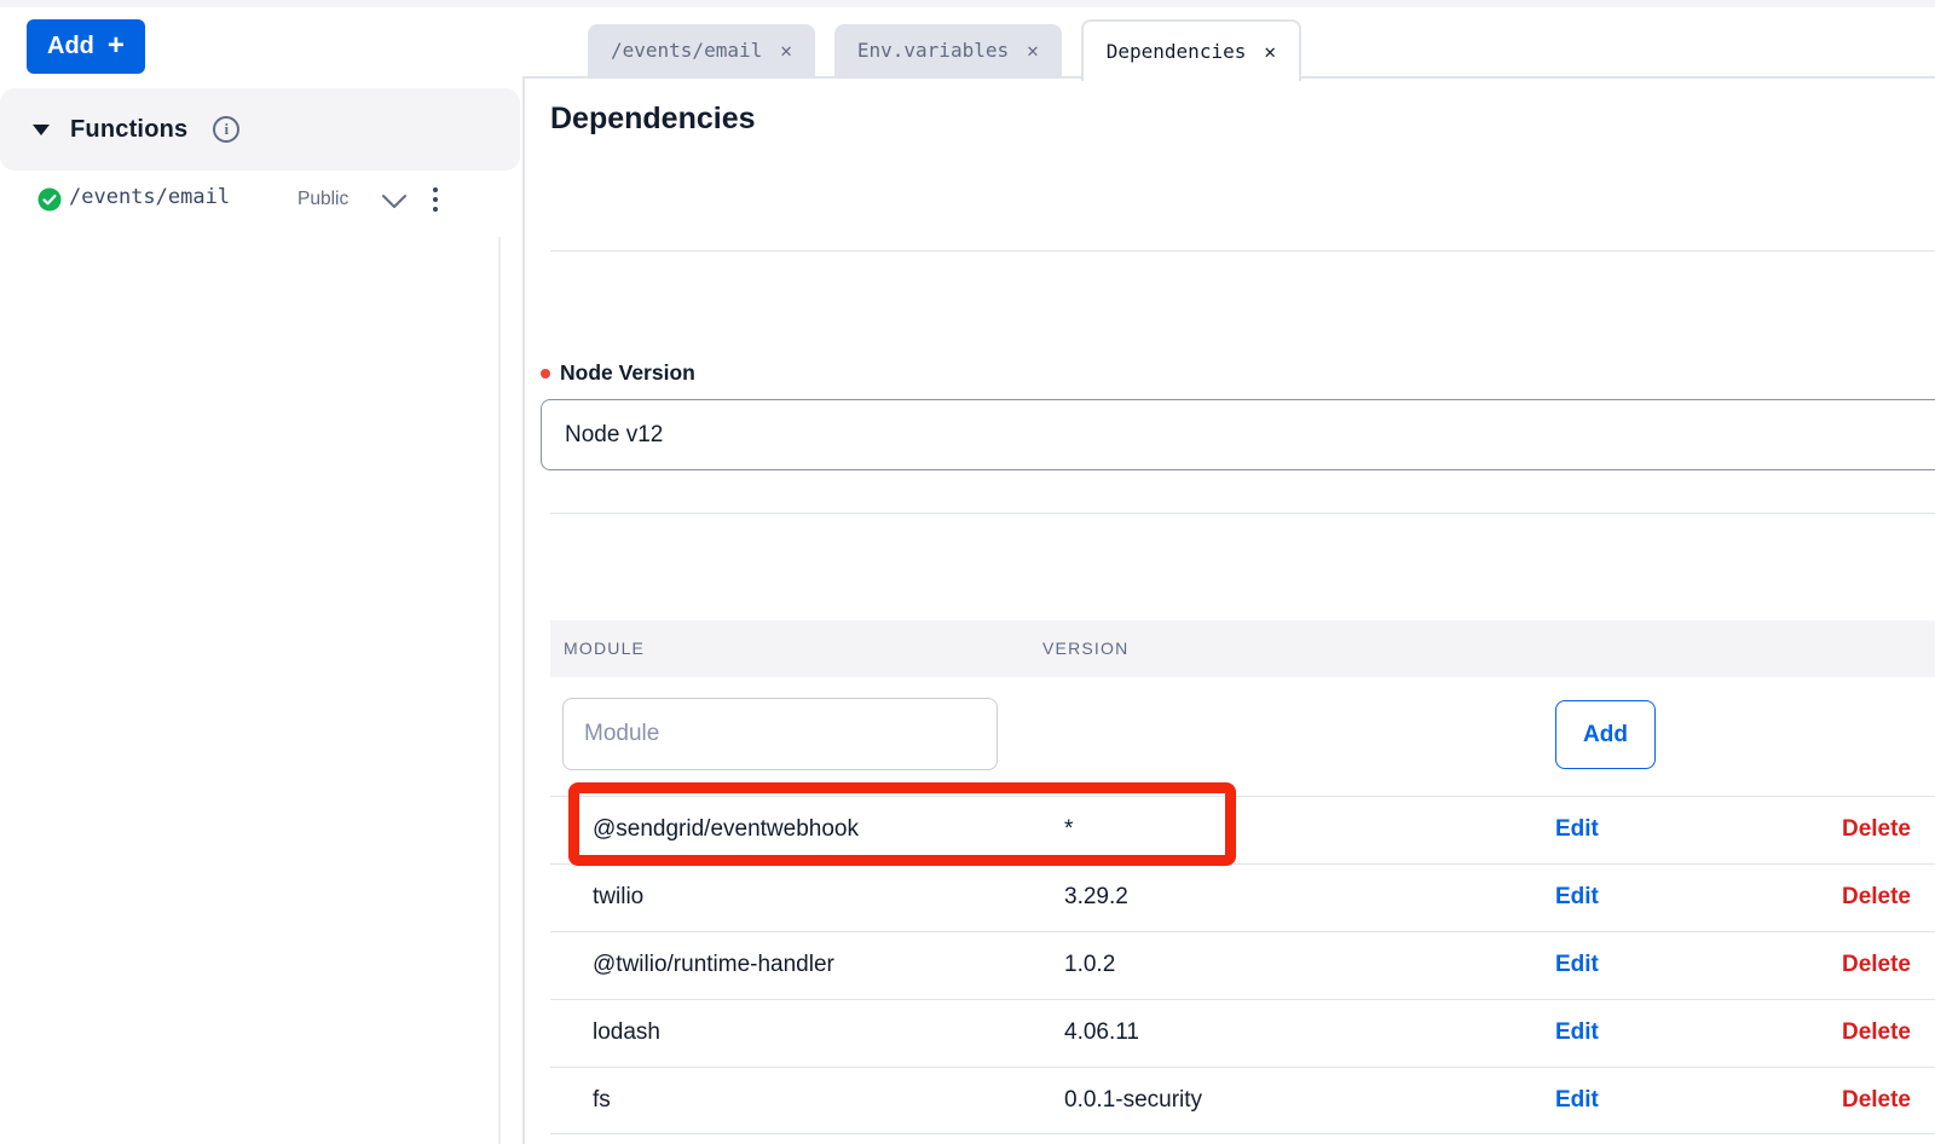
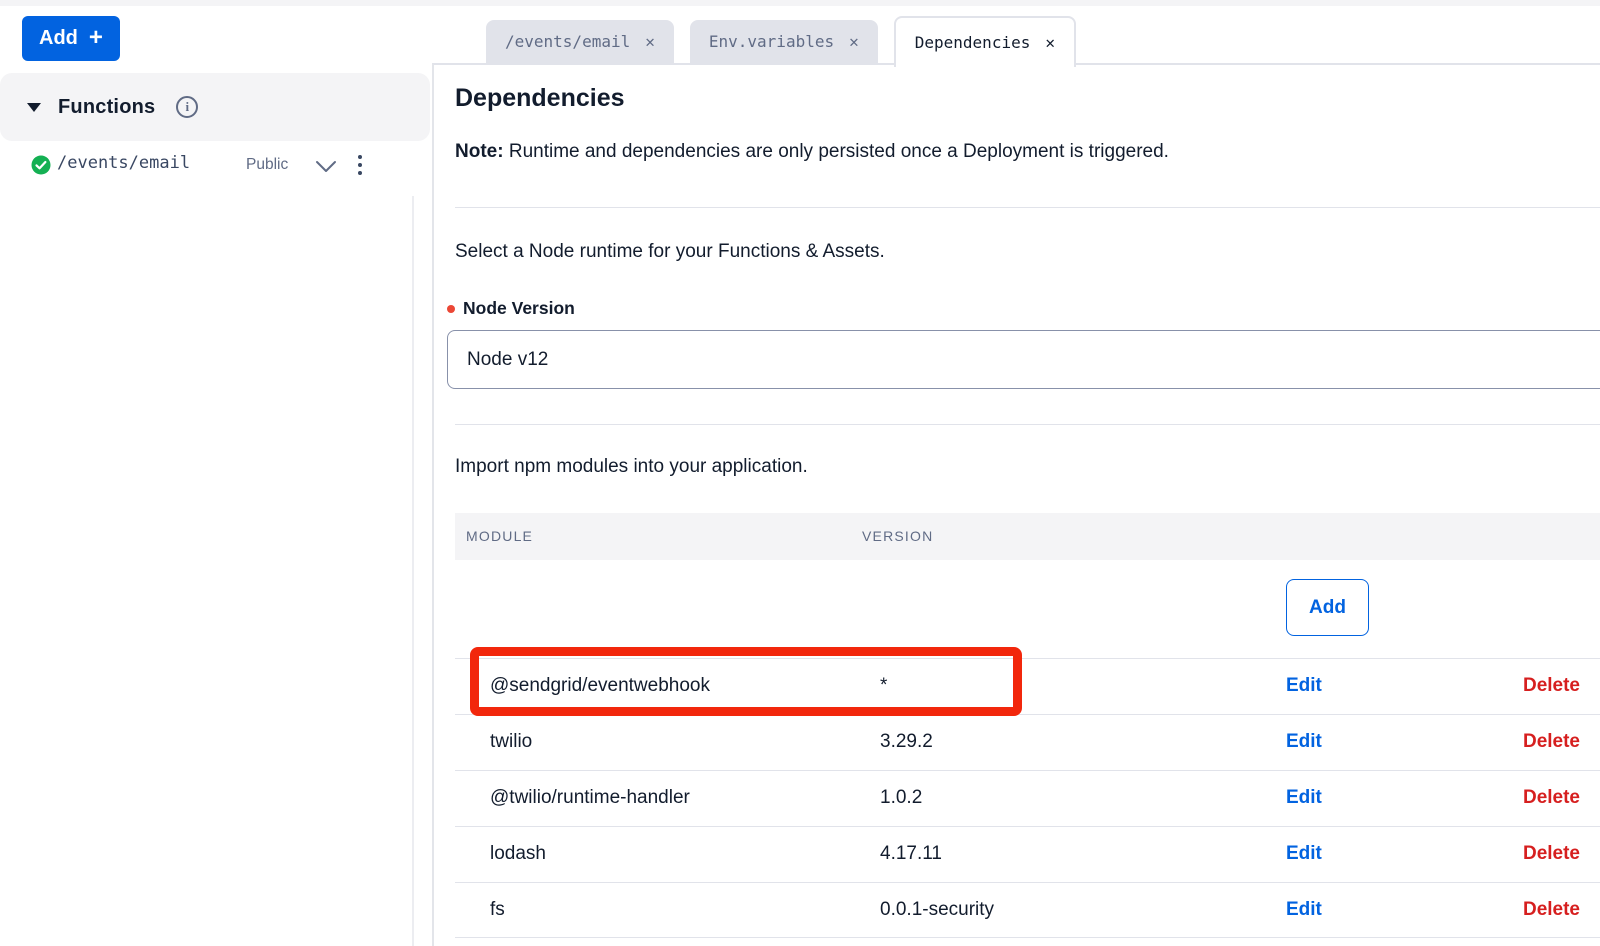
  Add
  +
  Functions
  i
  /events/email
  Public
  /events/email
  ✕
  Env.variables
  ✕
  Dependencies
  ✕
  Dependencies
+ Note: Runtime and dependencies are only persisted once a Deployment is triggered.
+ Select a Node runtime for your Functions & Assets.
  Node Version
  Node v12
+ Import npm modules into your application.
  MODULE
  VERSION
- Module
  Add
  @sendgrid/eventwebhook
  *
  Edit
  Delete
  twilio
  3.29.2
  Edit
  Delete
  @twilio/runtime-handler
  1.0.2
  Edit
  Delete
  lodash
- 4.06.11
+ 4.17.11
  Edit
  Delete
  fs
  0.0.1-security
  Edit
  Delete
